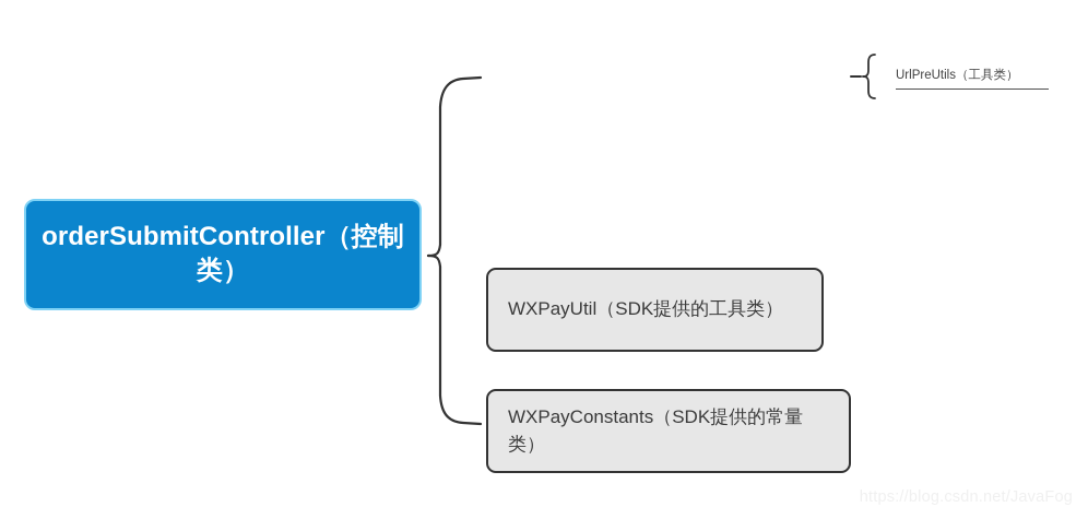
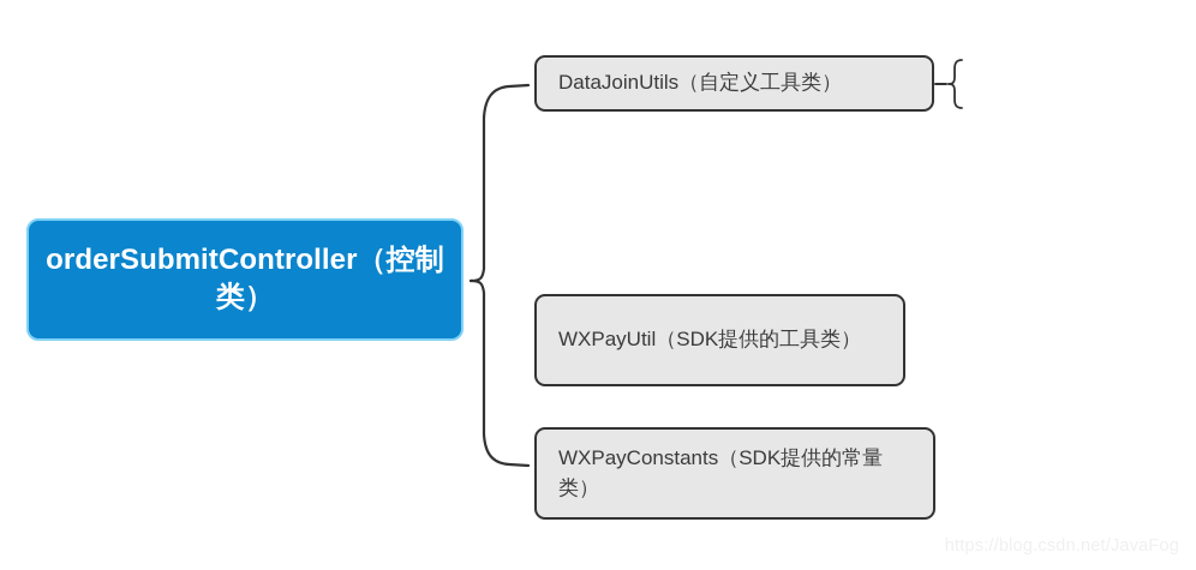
  orderSubmitController（控制类）
+ DataJoinUtils（自定义工具类）
  WXPayUtil（SDK提供的工具类）
  WXPayConstants（SDK提供的常量类）
- UrlPreUtils（工具类）
